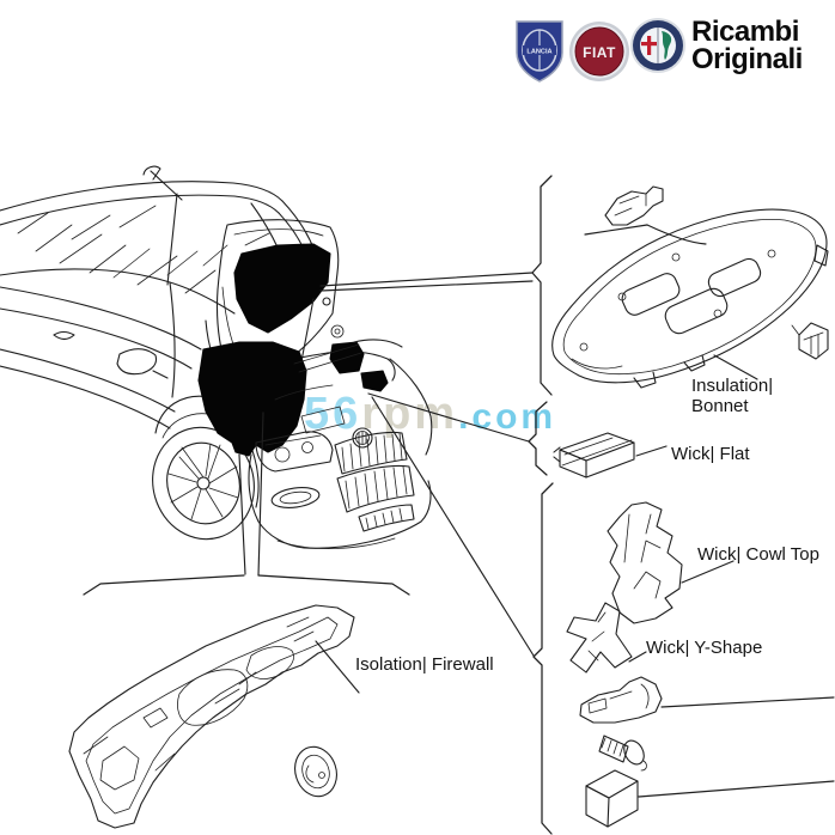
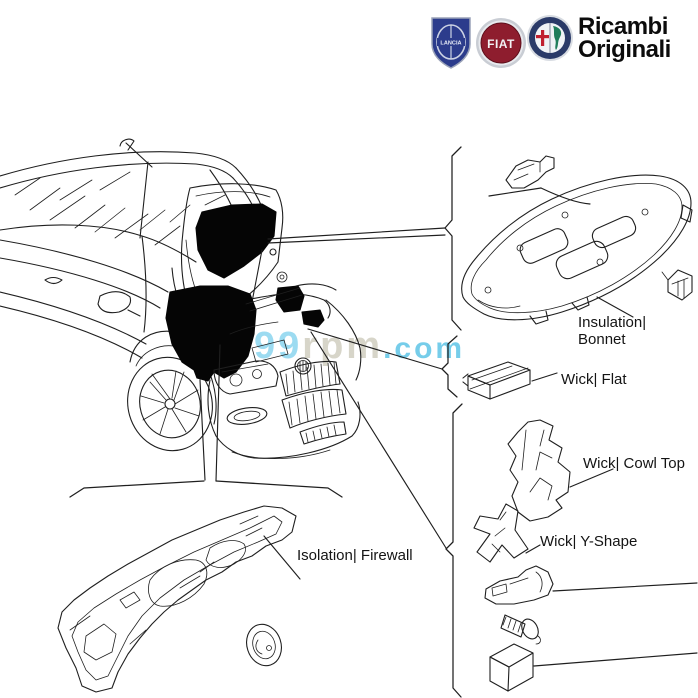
- 56rp .com
+ 99rp .com
  FIAT
  Ricambi
  Originali
  Insulation|
  Bonnet
  Wick| Flat
  Wick| Cowl Top
  Wick| Y-Shape
  Isolation| Firewall
